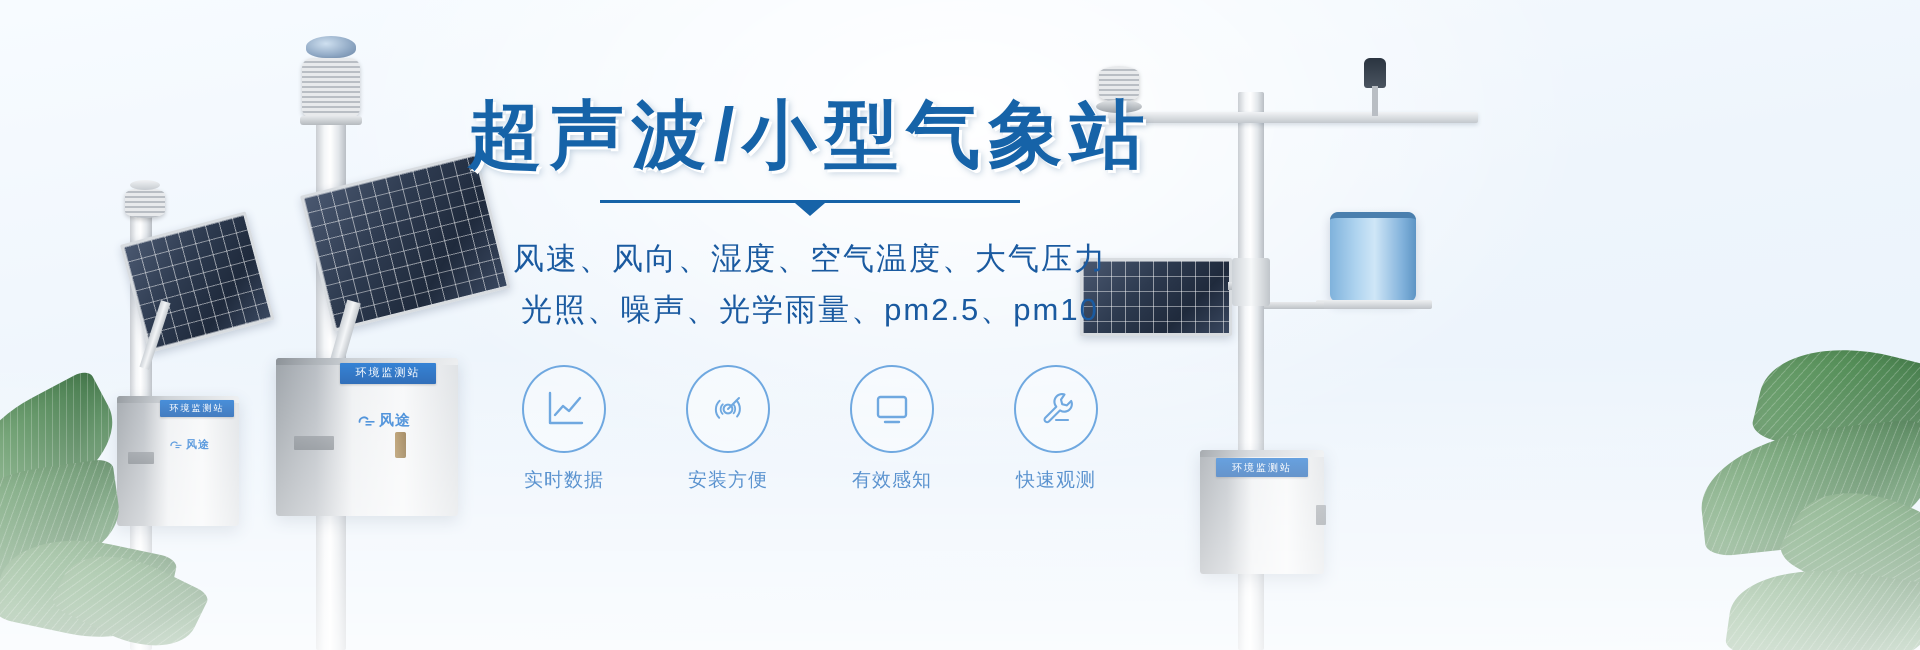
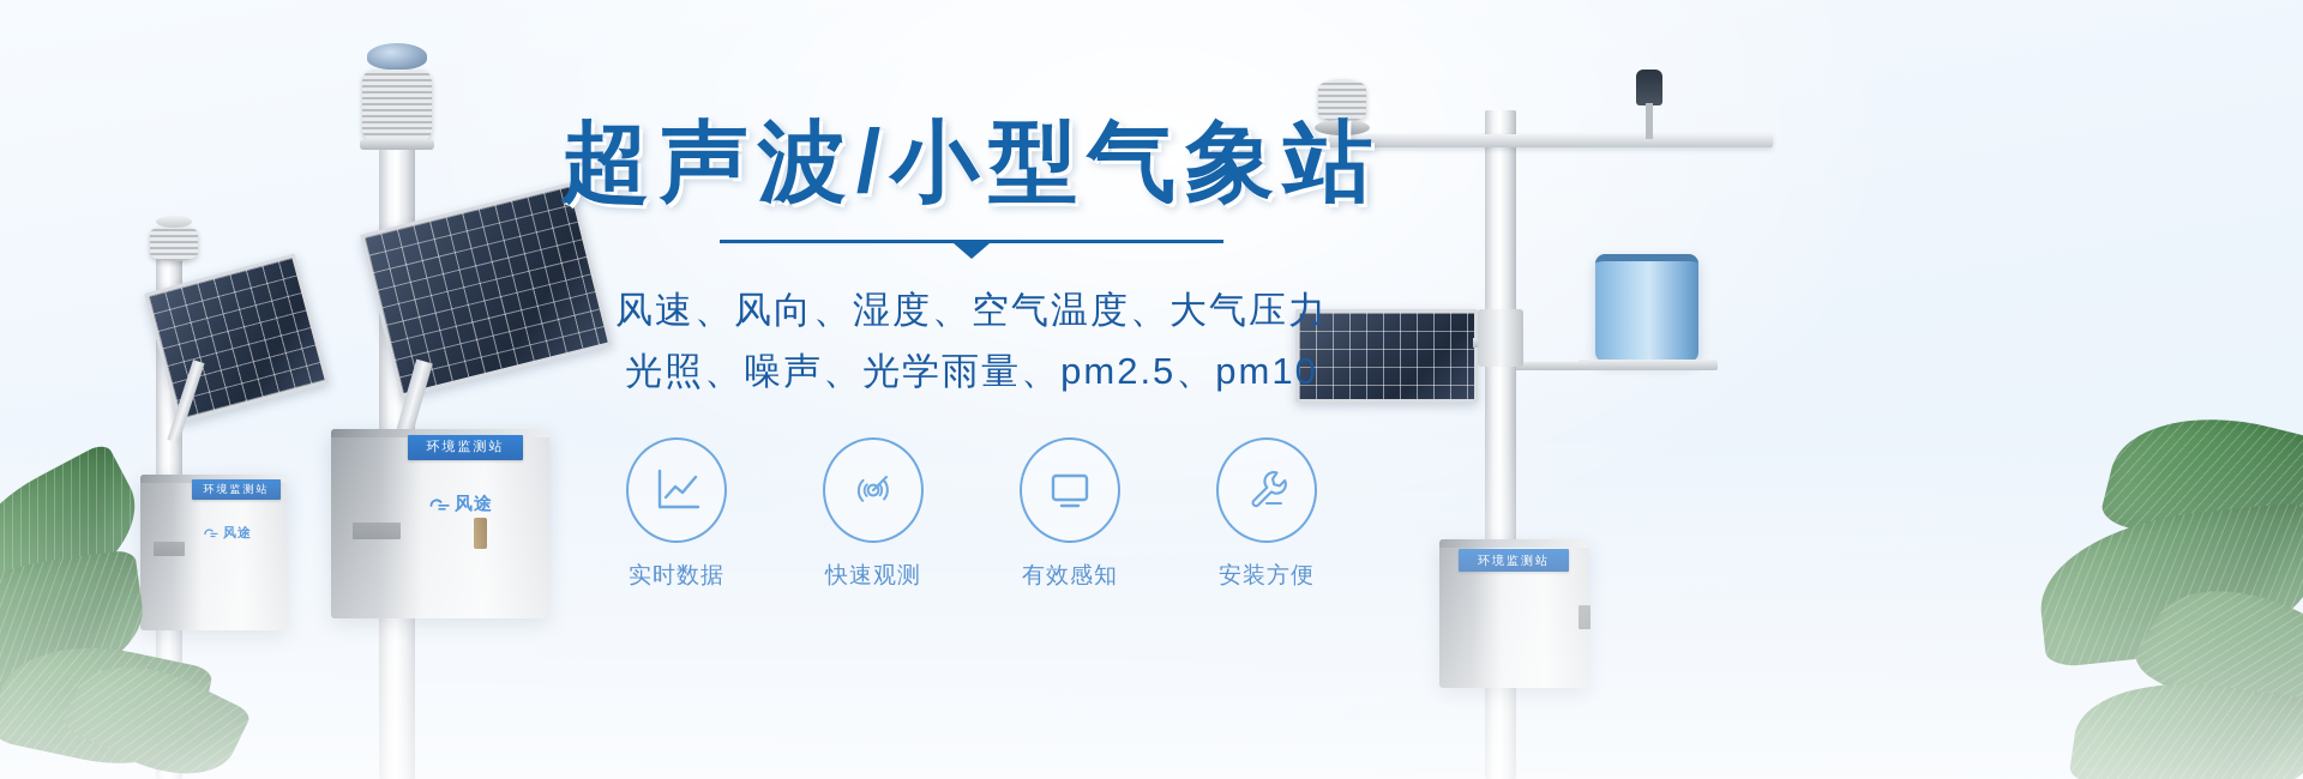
  超声波/小型气象站
  风速、风向、湿度、空气温度、大气压力
  光照、噪声、光学雨量、pm2.5、pm10
  实时数据
- 安装方便
+ 快速观测
  有效感知
- 快速观测
+ 安装方便
